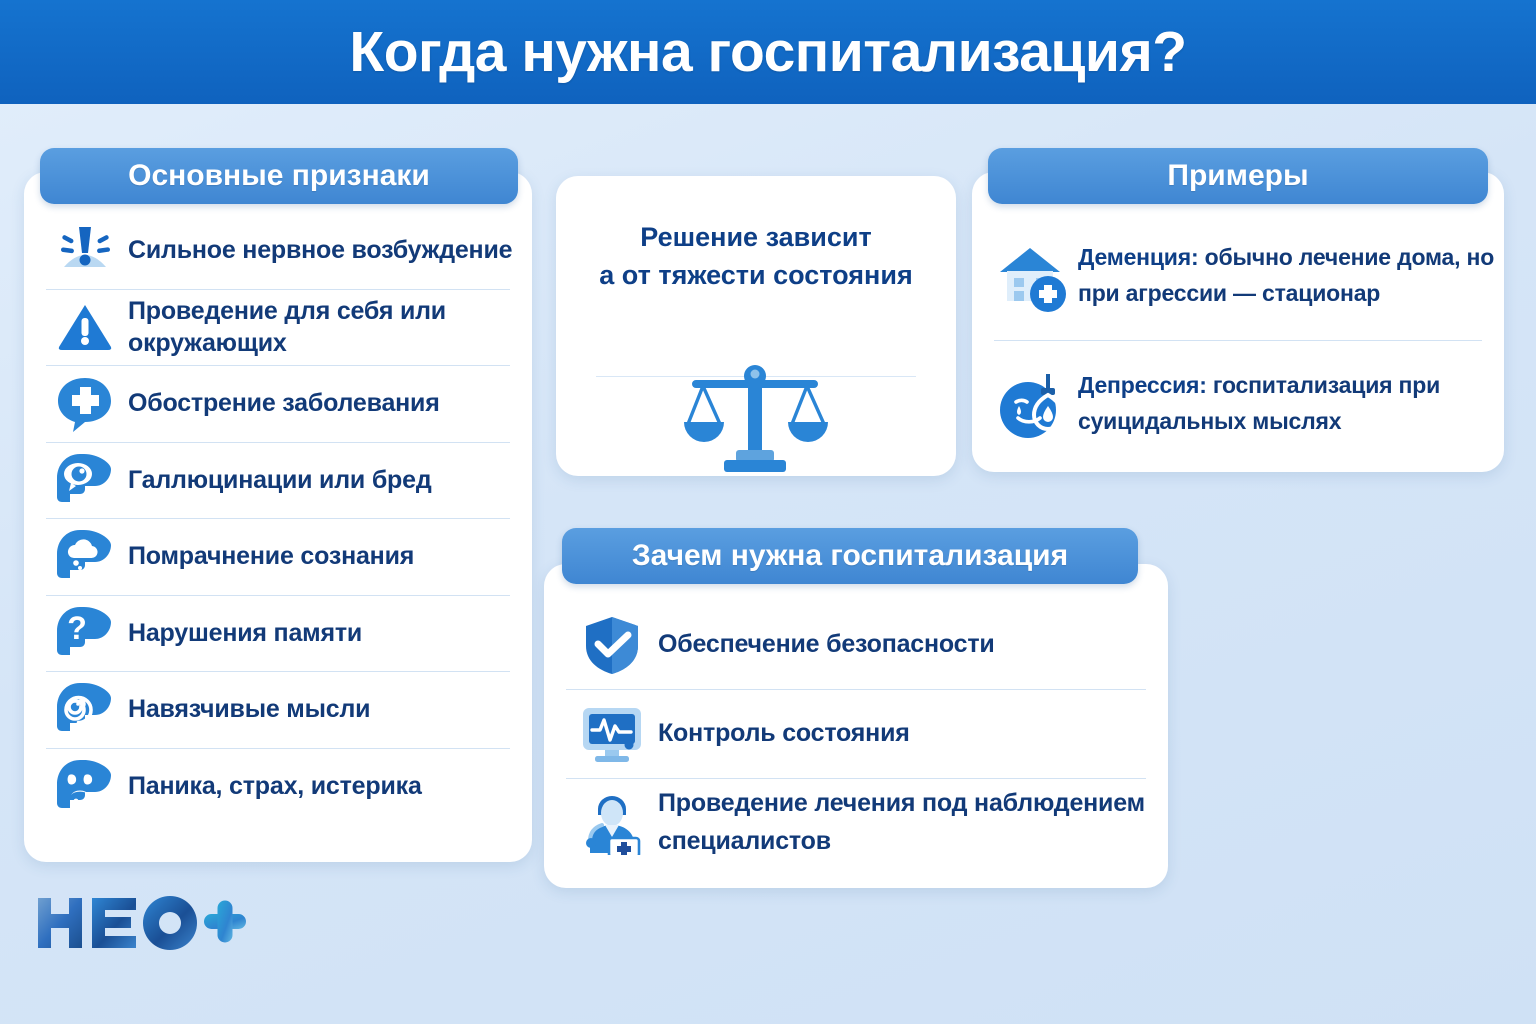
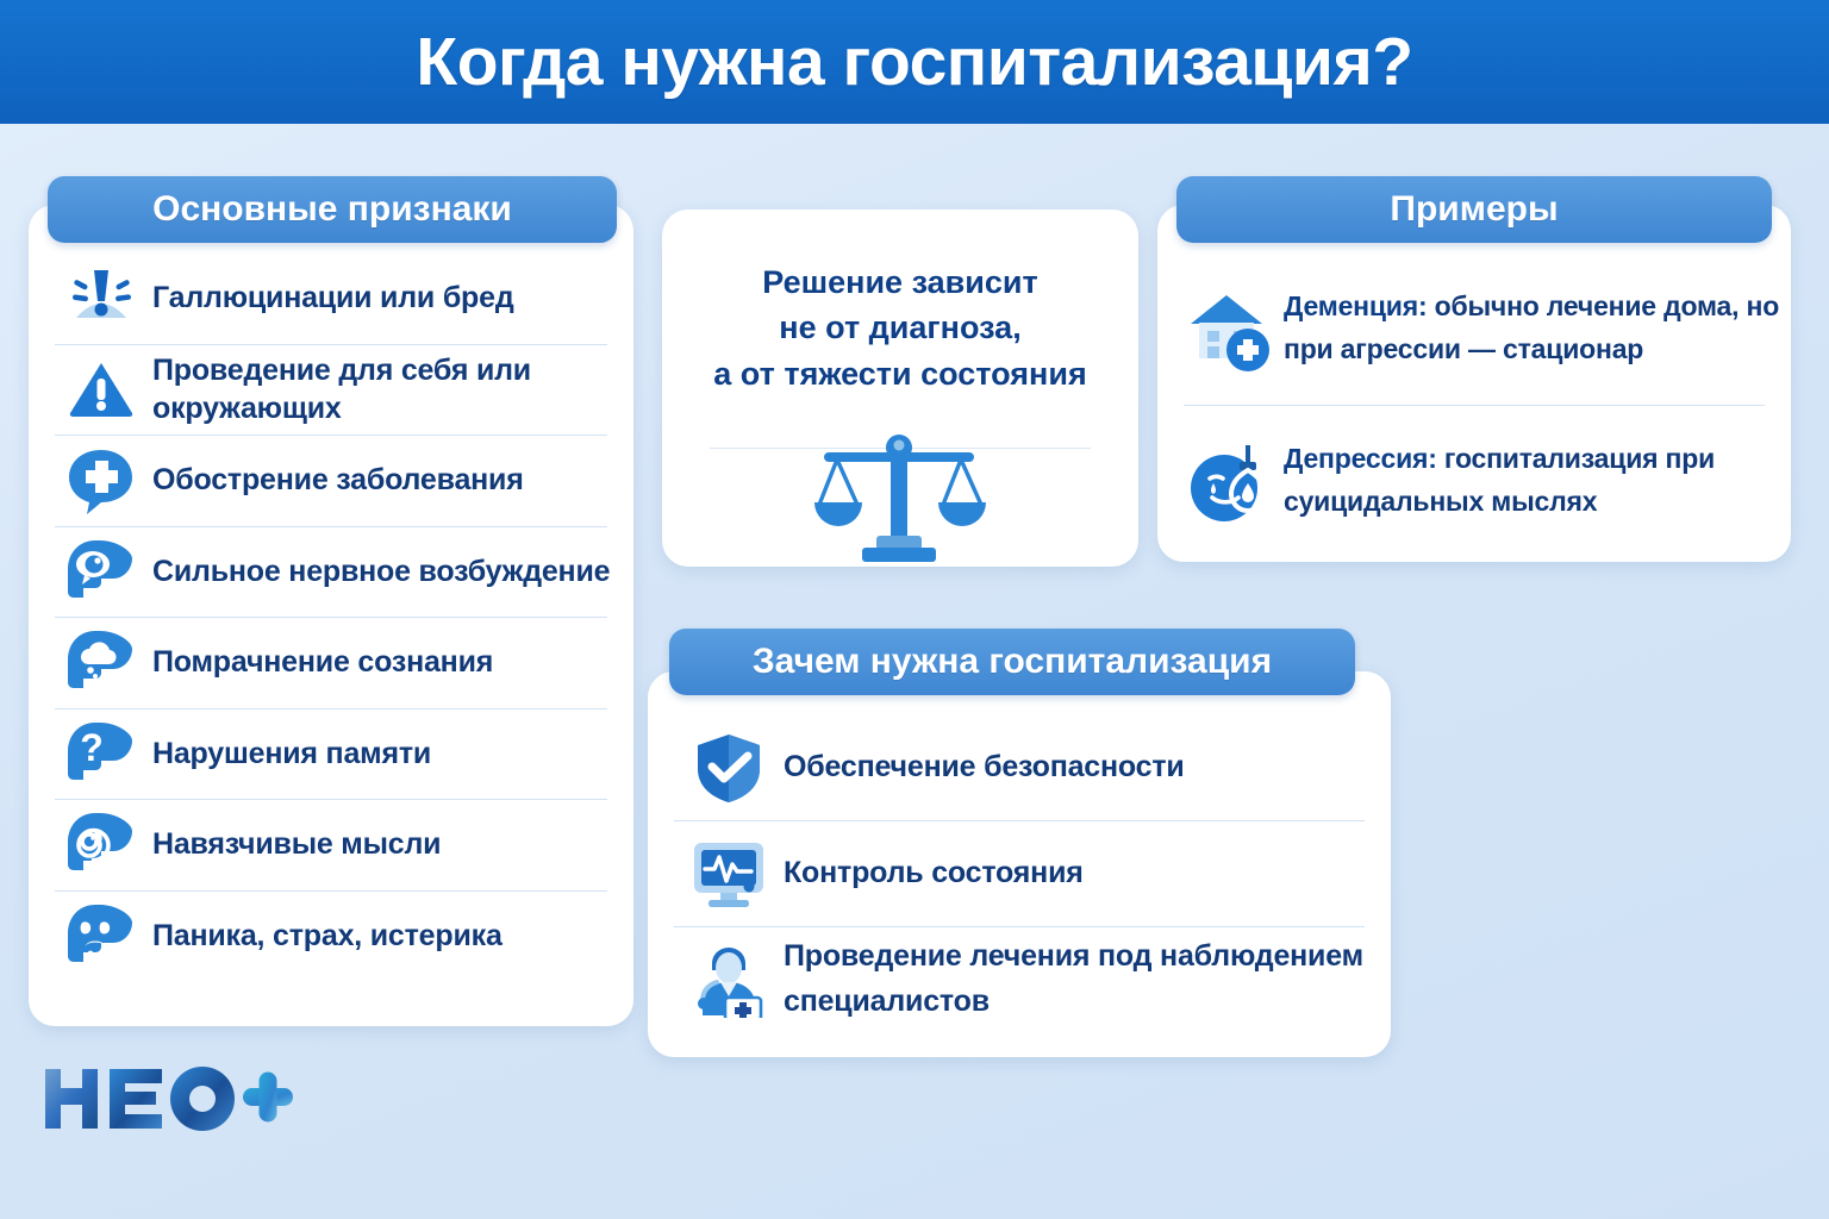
  Когда нужна госпитализация?
  Основные признаки
- Сильное нервное возбуждение
+ Галлюцинации или бред
  Проведение для себя или окружающих
  Обострение заболевания
- Галлюцинации или бред
+ Сильное нервное возбуждение
  Помрачнение сознания
  ?
  Нарушения памяти
  Навязчивые мысли
  Паника, страх, истерика
  Решение зависит
+ не от диагноза,
  а от тяжести состояния
  Примеры
  Деменция: обычно лечение дома, но при агрессии — стационар
  Депрессия: госпитализация при суицидальных мыслях
  Зачем нужна госпитализация
  Обеспечение безопасности
  Контроль состояния
  Проведение лечения под наблюдением специалистов
